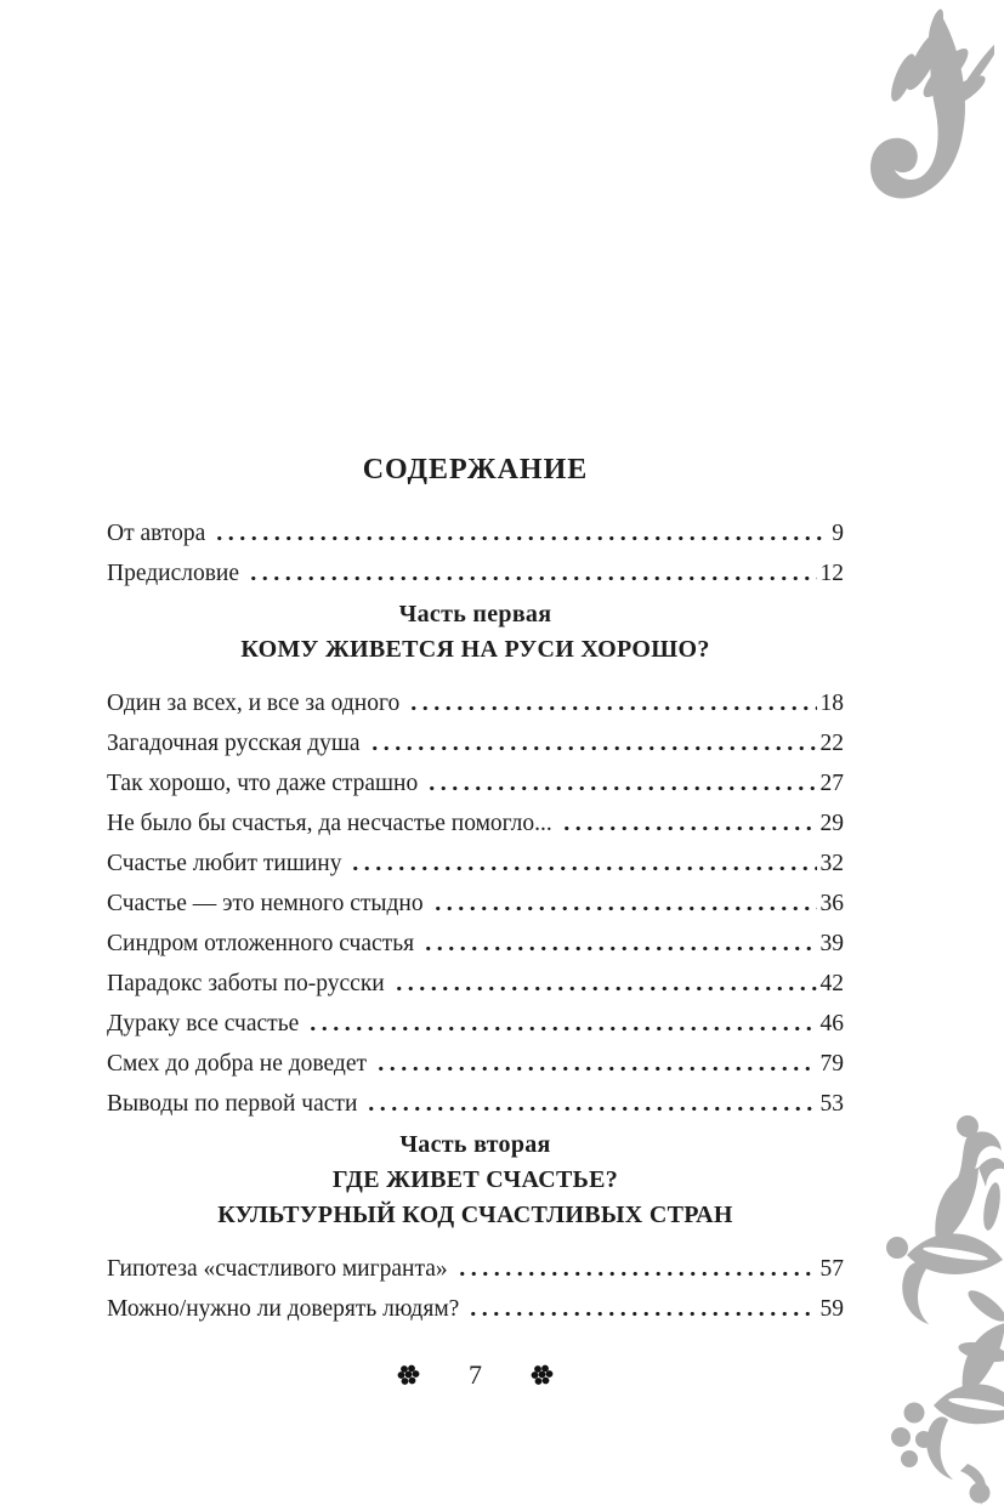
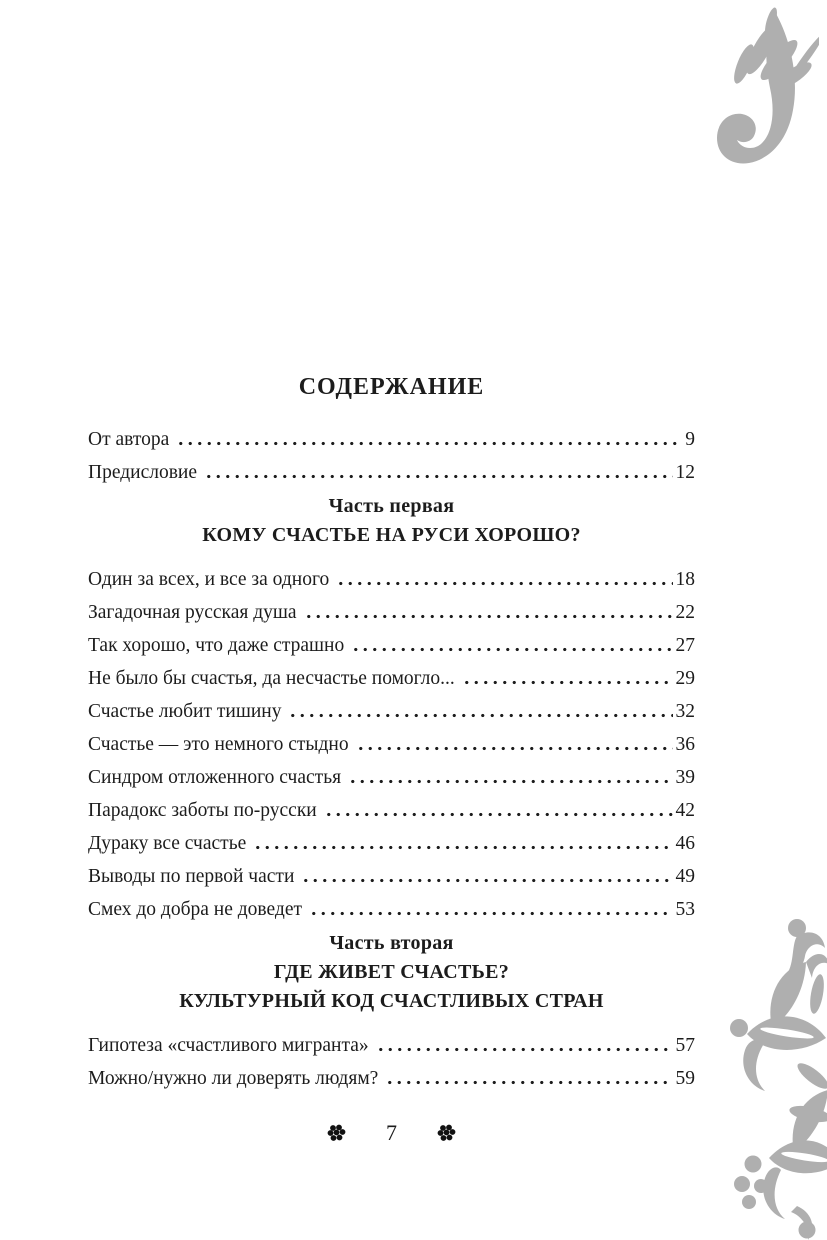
  СОДЕРЖАНИЕ
  От автора
  9
  Предисловие
  12
  Часть первая
- КОМУ ЖИВЕТСЯ НА РУСИ ХОРОШО?
+ КОМУ СЧАСТЬЕ НА РУСИ ХОРОШО?
  Один за всех, и все за одного
  18
  Загадочная русская душа
  22
  Так хорошо, что даже страшно
  27
  Не было бы счастья, да несчастье помогло...
  29
  Счастье любит тишину
  32
  Счастье — это немного стыдно
  36
  Синдром отложенного счастья
  39
  Парадокс заботы по-русски
  42
  Дураку все счастье
  46
- Смех до добра не доведет
+ Выводы по первой части
- 79
+ 49
- Выводы по первой части
+ Смех до добра не доведет
  53
  Часть вторая
  ГДЕ ЖИВЕТ СЧАСТЬЕ?
  КУЛЬТУРНЫЙ КОД СЧАСТЛИВЫХ СТРАН
  Гипотеза «счастливого мигранта»
  57
  Можно/нужно ли доверять людям?
  59
  7
